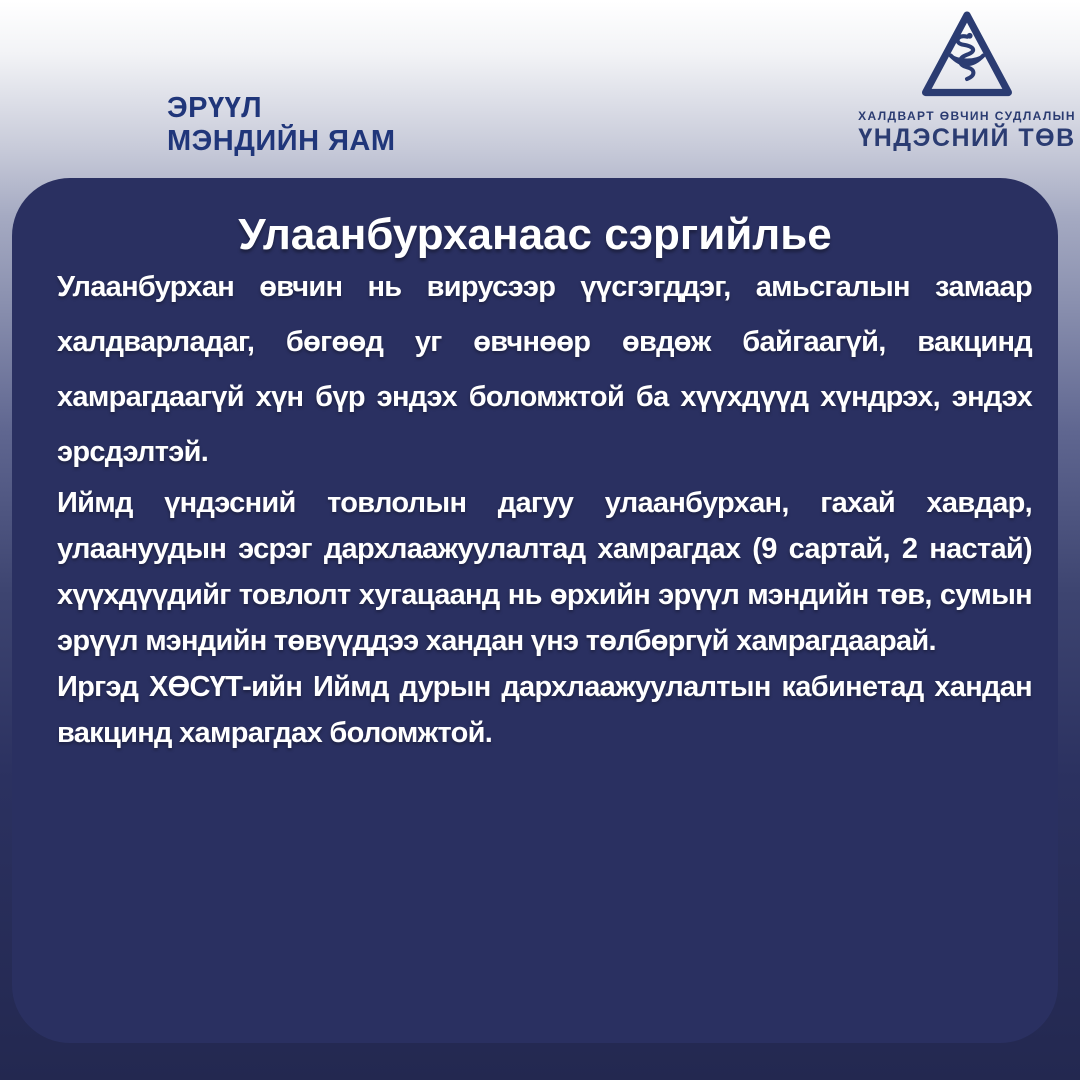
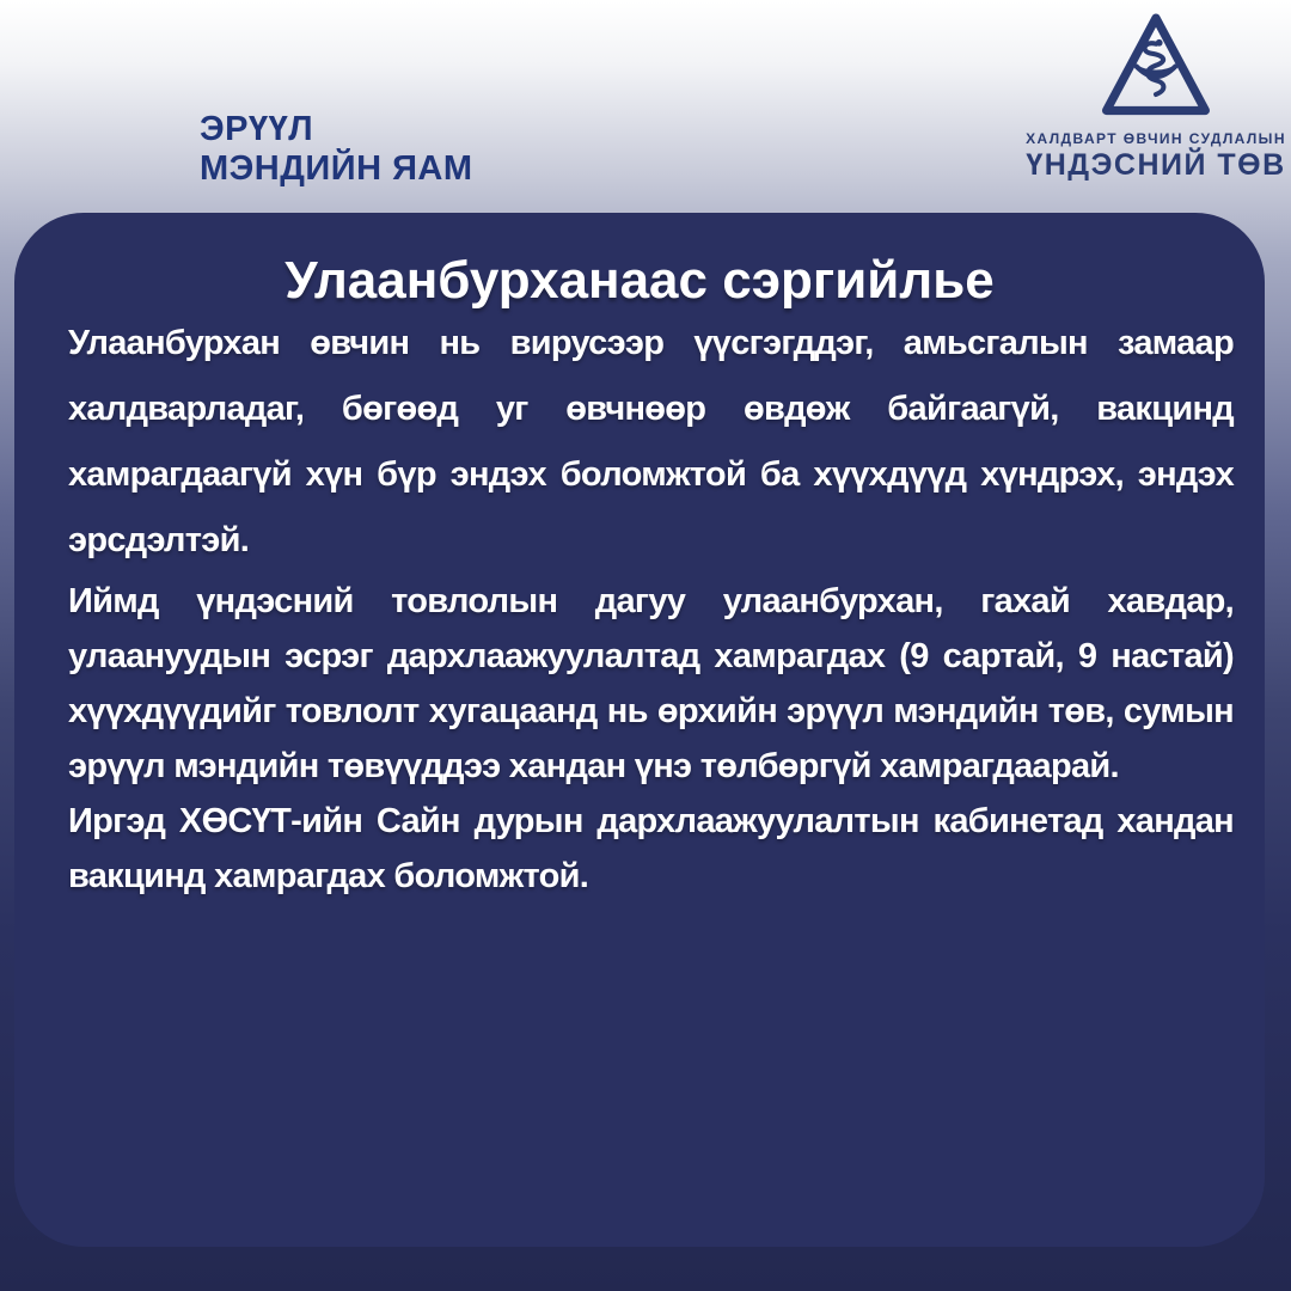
  ЭРҮҮЛ
  МЭНДИЙН ЯАМ
  ХАЛДВАРТ ӨВЧИН СУДЛАЛЫН
  ҮНДЭСНИЙ ТӨВ
  Улаанбурханаас сэргийлье
  Улаанбурхан өвчин нь вирусээр үүсгэгддэг, амьсгалын замаар халдварладаг, бөгөөд уг өвчнөөр өвдөж байгаагүй, вакцинд хамрагдаагүй хүн бүр эндэх боломжтой ба хүүхдүүд хүндрэх, эндэх эрсдэлтэй.
- Иймд үндэсний товлолын дагуу улаанбурхан, гахай хавдар, улаануудын эсрэг дархлаажуулалтад хамрагдах (9 сартай, 2 настай) хүүхдүүдийг товлолт хугацаанд нь өрхийн эрүүл мэндийн төв, сумын эрүүл мэндийн төвүүддээ хандан үнэ төлбөргүй хамрагдаарай.
+ Иймд үндэсний товлолын дагуу улаанбурхан, гахай хавдар, улаануудын эсрэг дархлаажуулалтад хамрагдах (9 сартай, 9 настай) хүүхдүүдийг товлолт хугацаанд нь өрхийн эрүүл мэндийн төв, сумын эрүүл мэндийн төвүүддээ хандан үнэ төлбөргүй хамрагдаарай.
- Иргэд ХӨСҮТ-ийн Иймд дурын дархлаажуулалтын кабинетад хандан вакцинд хамрагдах боломжтой.
+ Иргэд ХӨСҮТ-ийн Сайн дурын дархлаажуулалтын кабинетад хандан вакцинд хамрагдах боломжтой.
